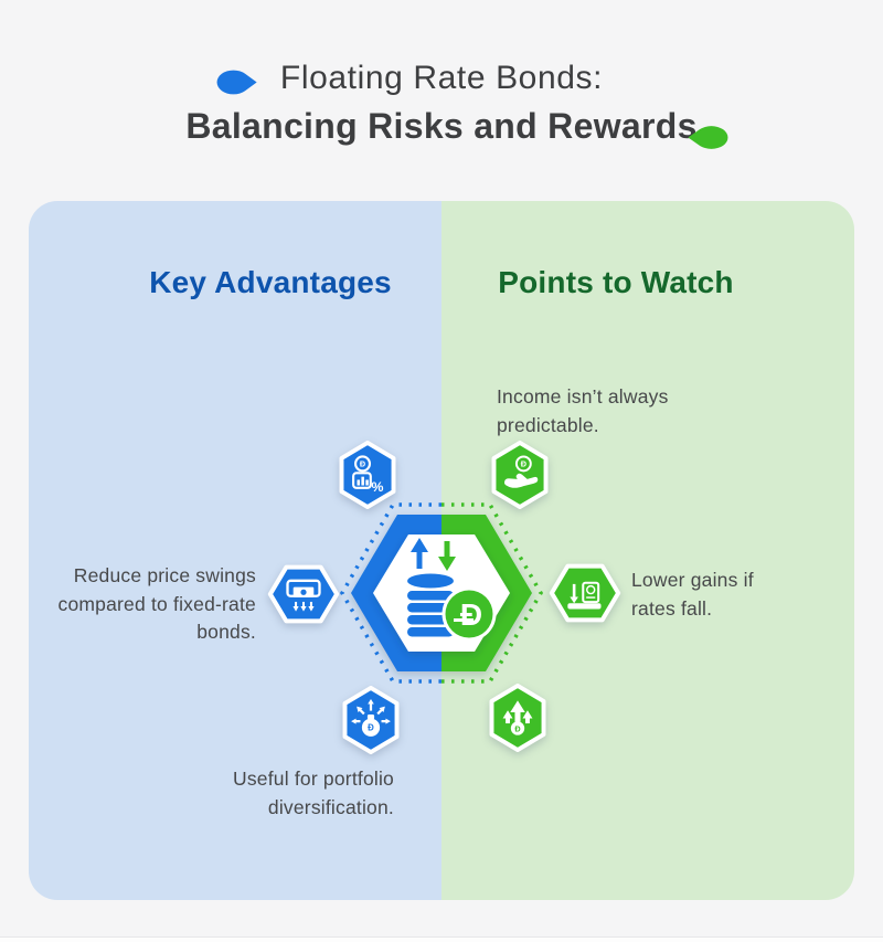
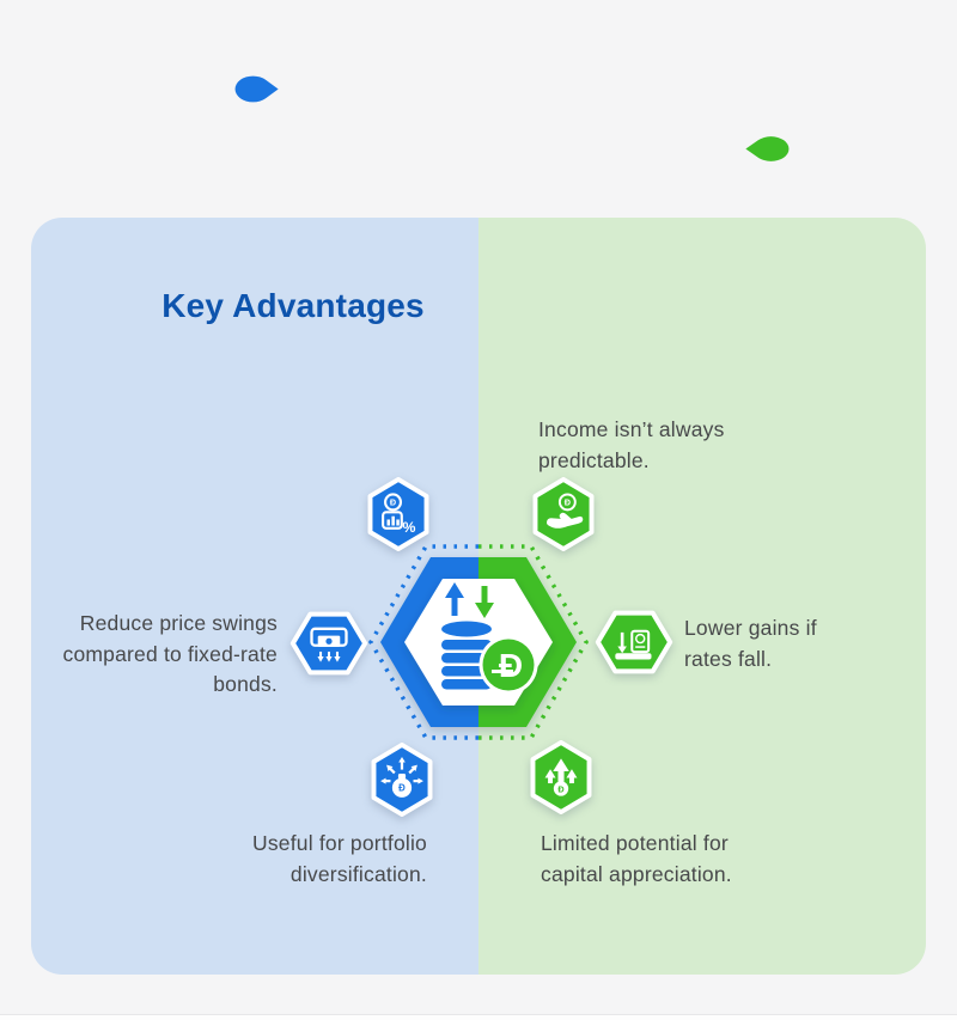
- Floating Rate Bonds:
- Balancing Risks and Rewards
  Key Advantages
- Points to Watch
  Reduce price swings
  compared to fixed-rate
  bonds.
  Useful for portfolio
  diversification.
  Income isn’t always
  predictable.
  Lower gains if
  rates fall.
+ Limited potential for
+ capital appreciation.
  Đ
  Đ
  %
  Đ
  Đ
  Đ
